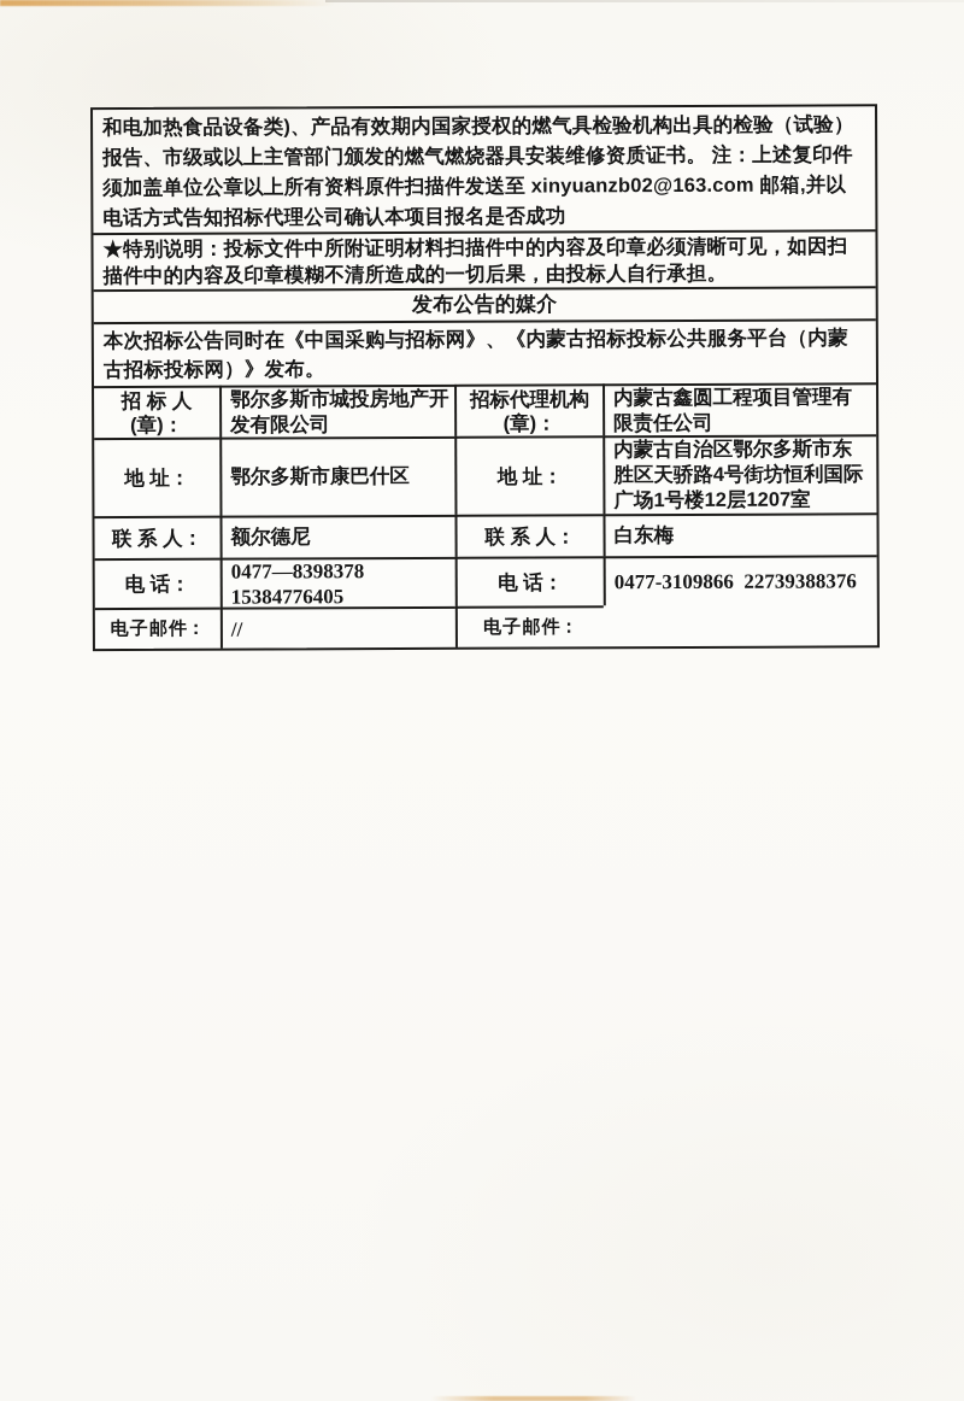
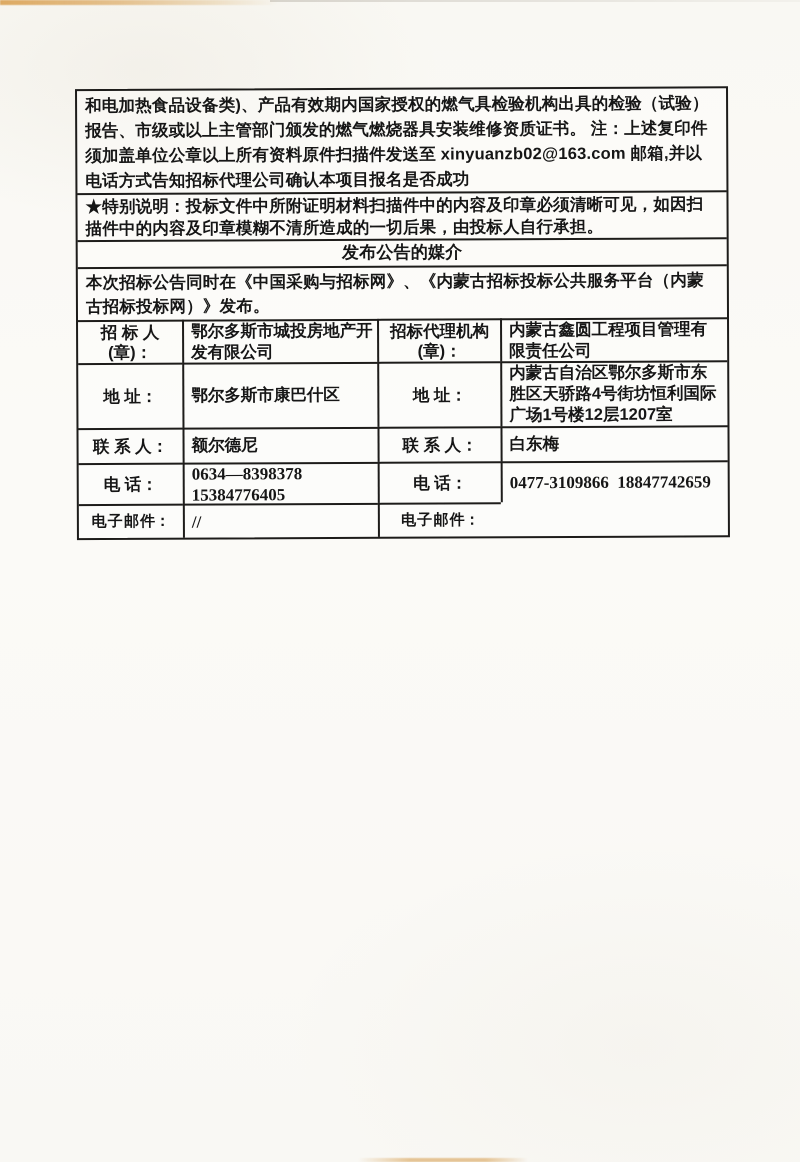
  和电加热食品设备类)、产品有效期内国家授权的燃气具检验机构出具的检验（试验）报告、市级或以上主管部门颁发的燃气燃烧器具安装维修资质证书。 注：上述复印件须加盖单位公章以上所有资料原件扫描件发送至 xinyuanzb02@163.com 邮箱,并以电话方式告知招标代理公司确认本项目报名是否成功
  ★特别说明：投标文件中所附证明材料扫描件中的内容及印章必须清晰可见，如因扫描件中的内容及印章模糊不清所造成的一切后果，由投标人自行承担。
  发布公告的媒介
  本次招标公告同时在《中国采购与招标网》、《内蒙古招标投标公共服务平台（内蒙古招标投标网）》发布。
  招 标 人
  (章)：
  鄂尔多斯市城投房地产开发有限公司
  招标代理机构
  (章)：
  内蒙古鑫圆工程项目管理有限责任公司
  地 址：
  鄂尔多斯市康巴什区
  地 址：
  内蒙古自治区鄂尔多斯市东胜区天骄路4号街坊恒利国际广场1号楼12层1207室
  联 系 人：
  额尔德尼
  联 系 人：
  白东梅
  电 话：
- 0477—8398378
+ 0634—8398378
  15384776405
  电 话：
- 0477-3109866 22739388376
+ 0477-3109866 18847742659
  电 子 邮 件：
  //
  电 子 邮 件：
